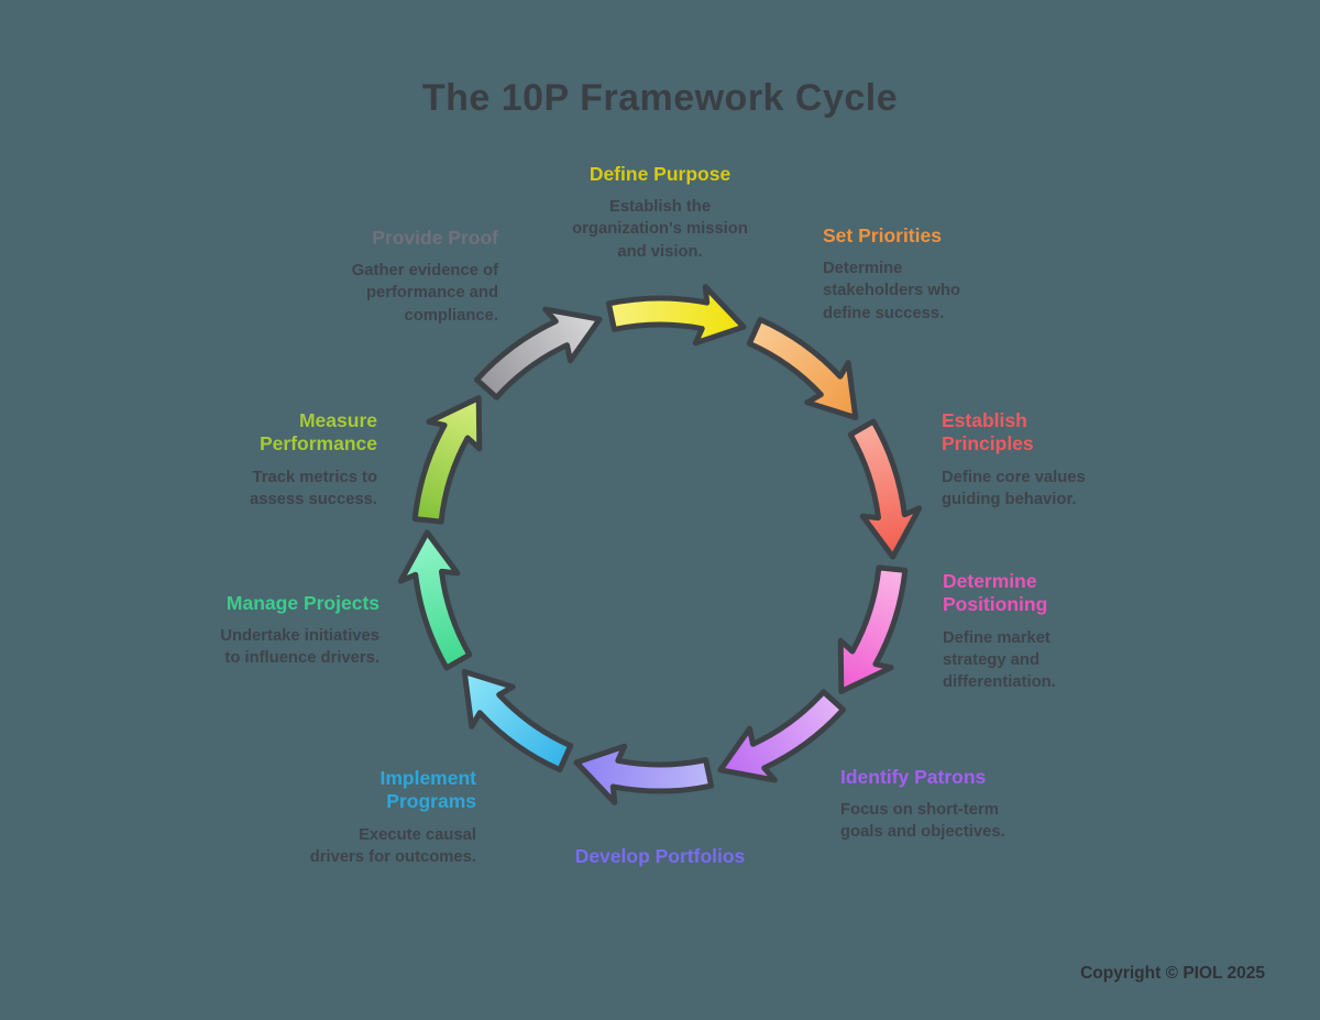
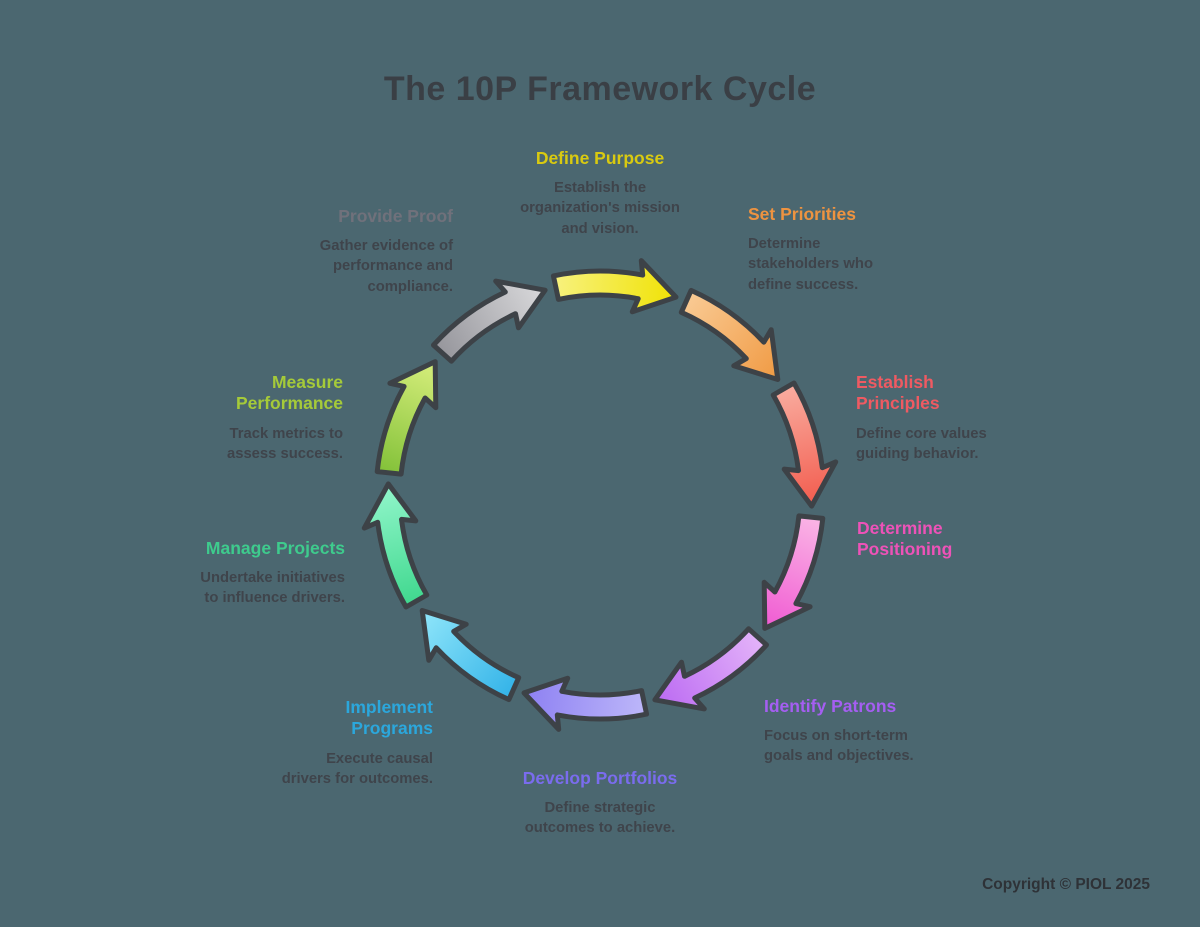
  The 10P Framework Cycle
  Define Purpose
  Establish the
  organization's mission
  and vision.
  Set Priorities
  Determine
  stakeholders who
  define success.
  Establish
  Principles
  Define core values
  guiding behavior.
  Determine
  Positioning
- Define market
- strategy and
- differentiation.
  Identify Patrons
  Focus on short-term
  goals and objectives.
  Develop Portfolios
+ Define strategic
+ outcomes to achieve.
  Implement
  Programs
  Execute causal
  drivers for outcomes.
  Manage Projects
  Undertake initiatives
  to influence drivers.
  Measure
  Performance
  Track metrics to
  assess success.
  Provide Proof
  Gather evidence of
  performance and
  compliance.
  Copyright © PIOL 2025
